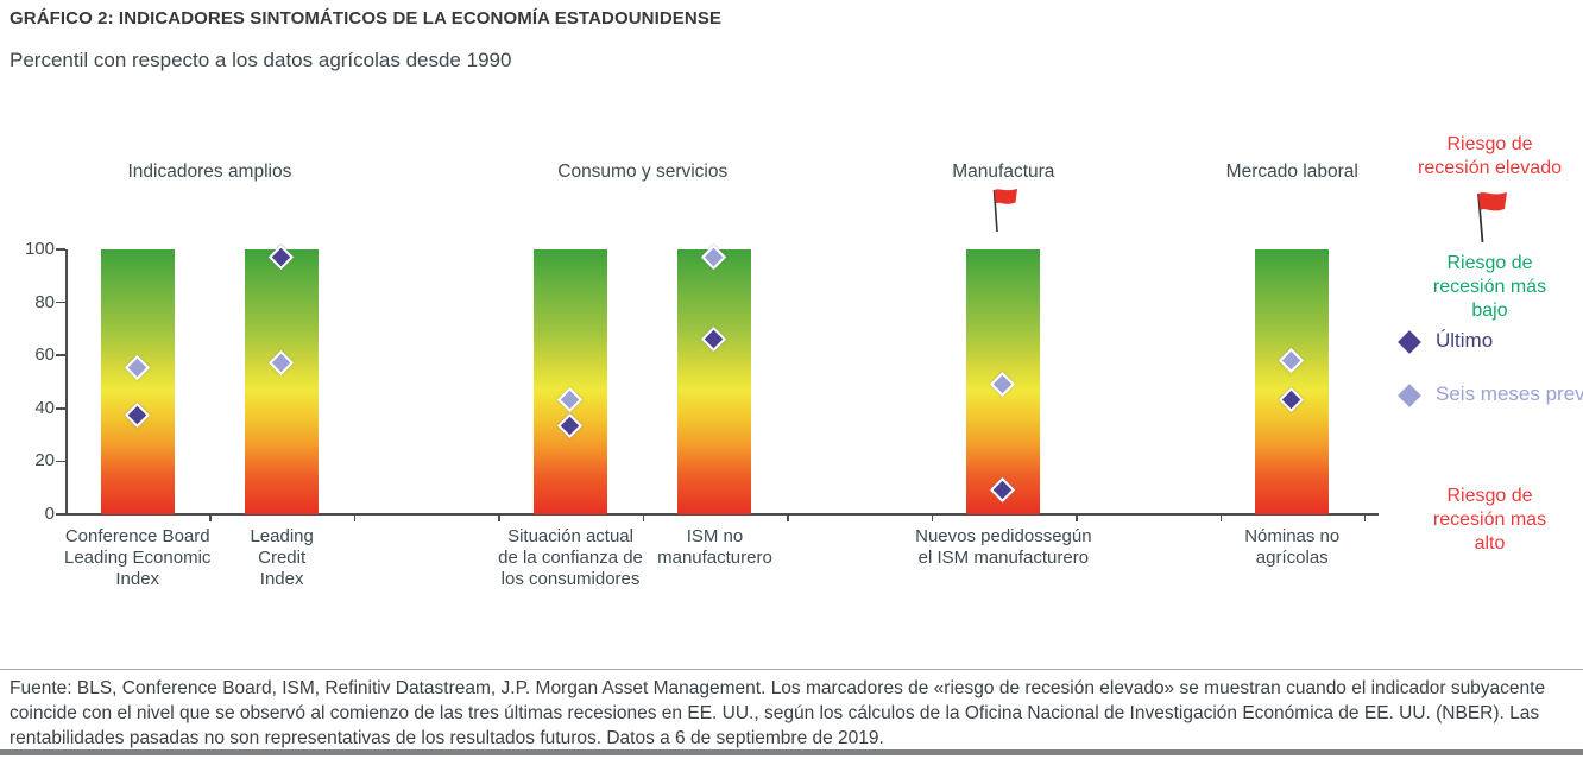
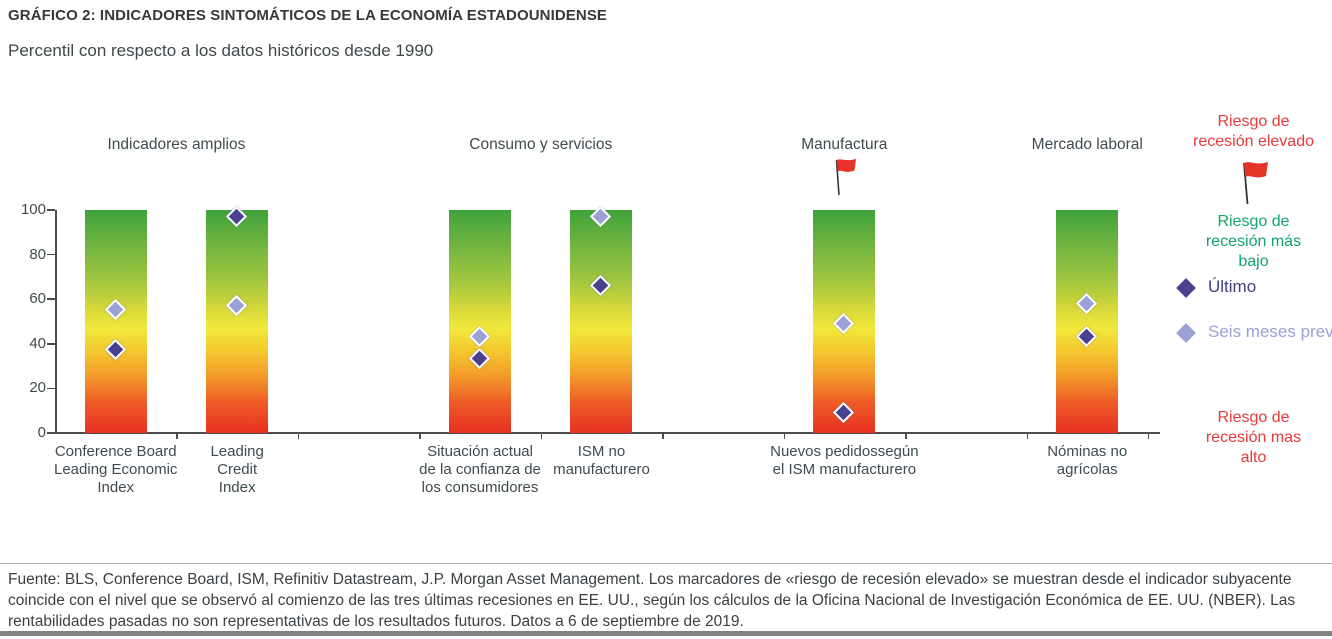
  GRÁFICO 2: INDICADORES SINTOMÁTICOS DE LA ECONOMÍA ESTADOUNIDENSE
- Percentil con respecto a los datos agrícolas desde 1990
+ Percentil con respecto a los datos históricos desde 1990
  0
  20
  40
  60
  80
  100
  Conference Board
  Leading Economic
  Index
  Leading
  Credit
  Index
  Situación actual
  de la confianza de
  los consumidores
  ISM no
  manufacturero
  Nuevos pedidossegún
  el ISM manufacturero
  Nóminas no
  agrícolas
  Indicadores amplios
  Consumo y servicios
  Manufactura
  Mercado laboral
  Riesgo de
  recesión elevado
  Riesgo de
  recesión más
  bajo
  Último
  Seis meses prev
  Riesgo de
  recesión mas
  alto
- Fuente: BLS, Conference Board, ISM, Refinitiv Datastream, J.P. Morgan Asset Management. Los marcadores de «riesgo de recesión elevado» se muestran cuando el indicador subyacente coincide con el nivel que se observó al comienzo de las tres últimas recesiones en EE. UU., según los cálculos de la Oficina Nacional de Investigación Económica de EE. UU. (NBER). Las rentabilidades pasadas no son representativas de los resultados futuros. Datos a 6 de septiembre de 2019.
+ Fuente: BLS, Conference Board, ISM, Refinitiv Datastream, J.P. Morgan Asset Management. Los marcadores de «riesgo de recesión elevado» se muestran desde el indicador subyacente coincide con el nivel que se observó al comienzo de las tres últimas recesiones en EE. UU., según los cálculos de la Oficina Nacional de Investigación Económica de EE. UU. (NBER). Las rentabilidades pasadas no son representativas de los resultados futuros. Datos a 6 de septiembre de 2019.
